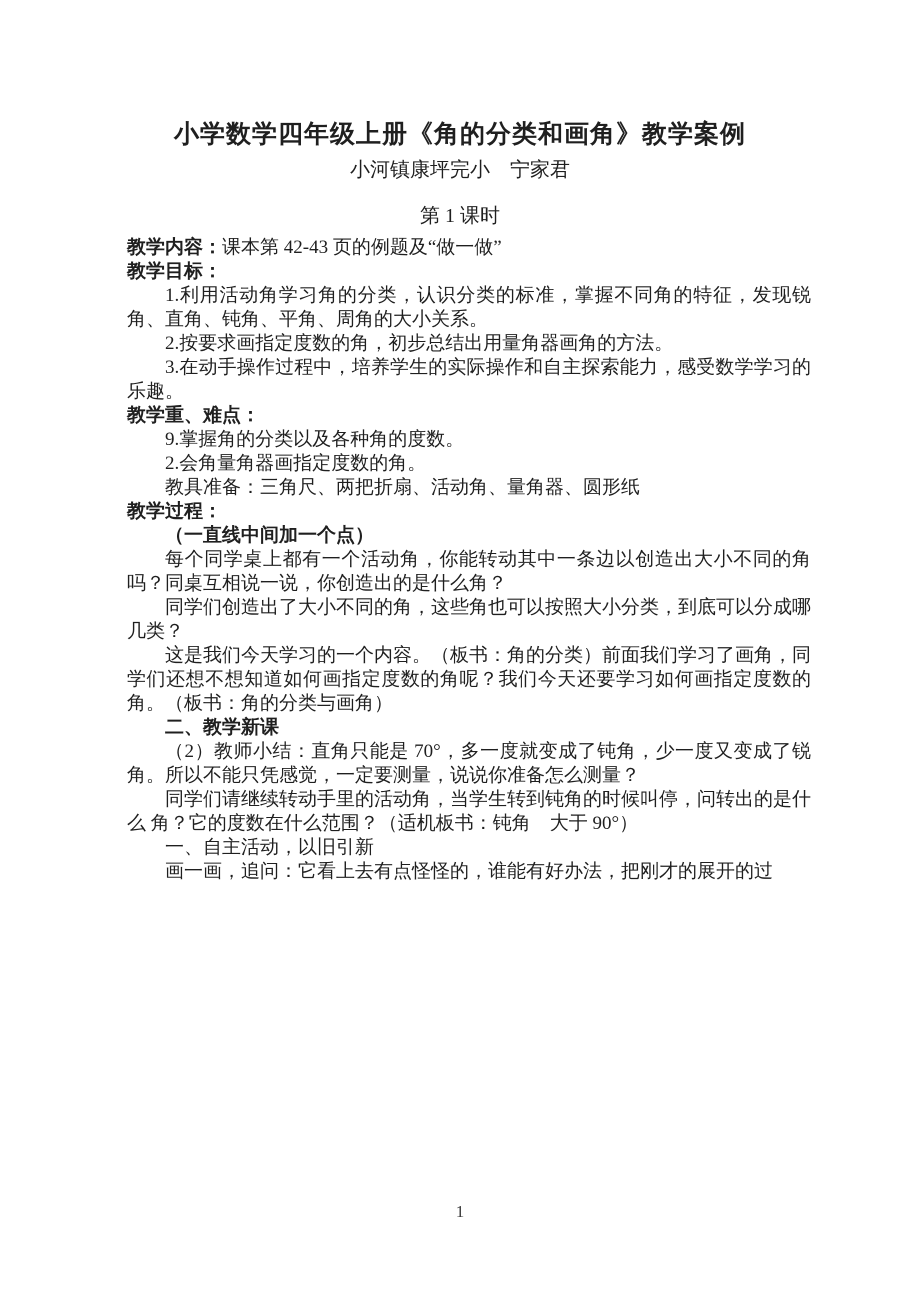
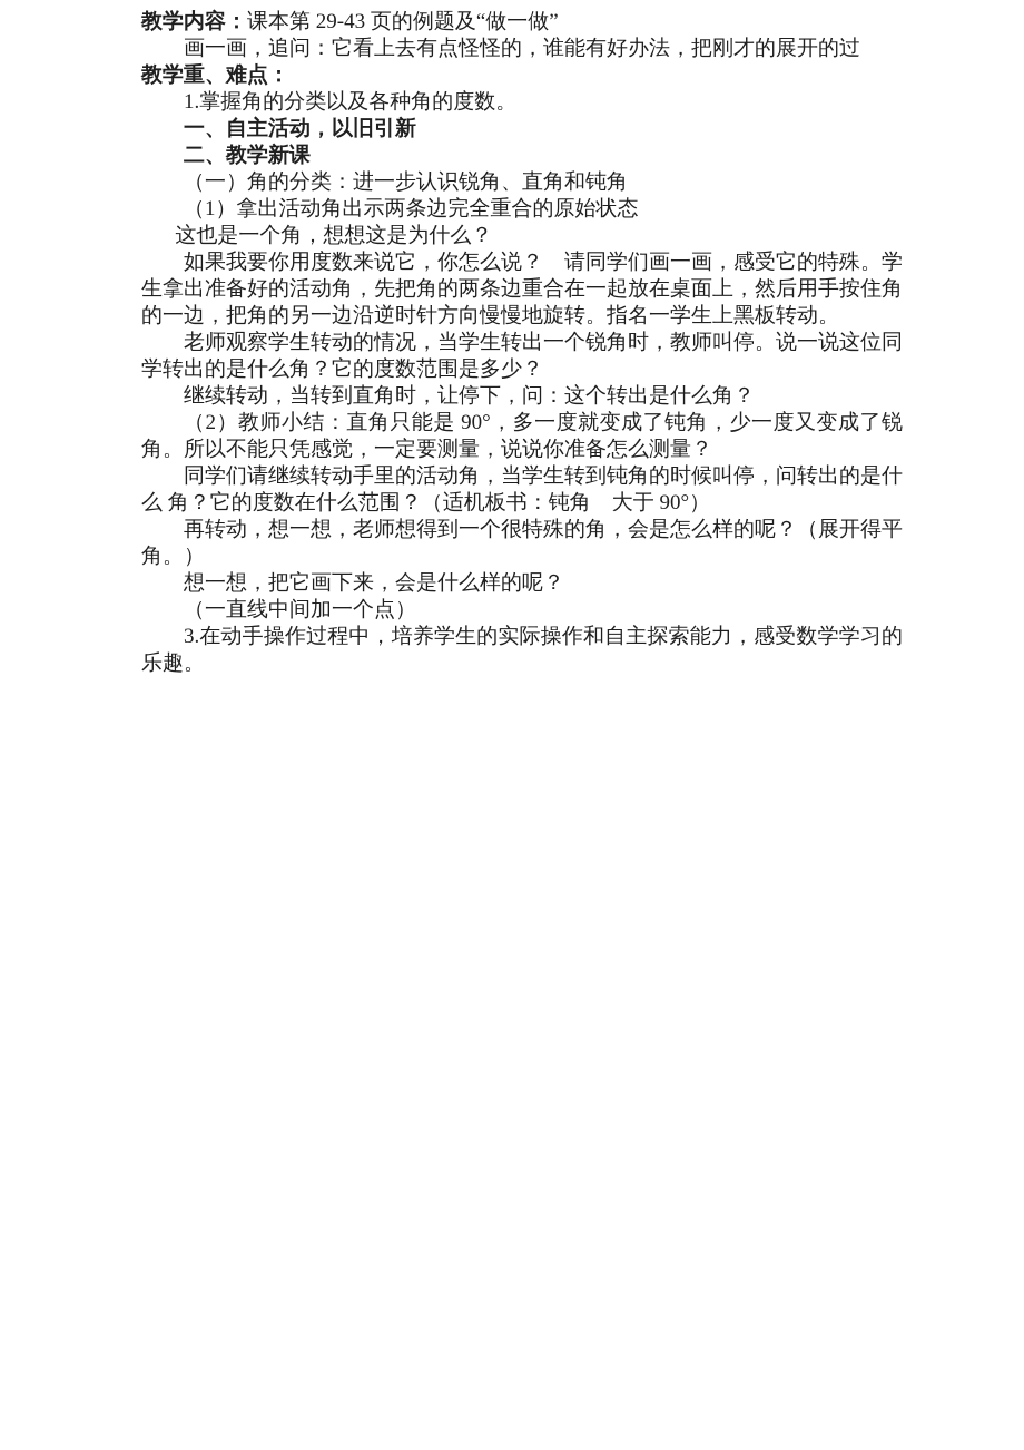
- 小学数学四年级上册《角的分类和画角》教学案例
- 小河镇康坪完小 宁家君
- 第 1 课时
- 教学内容：课本第 42-43 页的例题及“做一做”
+ 教学内容：课本第 29-43 页的例题及“做一做”
- 教学目标：
- 1.利用活动角学习角的分类，认识分类的标准，掌握不同角的特征，发现锐角、直角、钝角、平角、周角的大小关系。
- 2.按要求画指定度数的角，初步总结出用量角器画角的方法。
- 3.在动手操作过程中，培养学生的实际操作和自主探索能力，感受数学学习的乐趣。
+ 画一画，追问：它看上去有点怪怪的，谁能有好办法，把刚才的展开的过
  教学重、难点：
- 9.掌握角的分类以及各种角的度数。
+ 1.掌握角的分类以及各种角的度数。
- 2.会角量角器画指定度数的角。
- 教具准备：三角尺、两把折扇、活动角、量角器、圆形纸
- 教学过程：
- （一直线中间加一个点）
+ 一、自主活动，以旧引新
- 每个同学桌上都有一个活动角，你能转动其中一条边以创造出大小不同的角吗？同桌互相说一说，你创造出的是什么角？
- 同学们创造出了大小不同的角，这些角也可以按照大小分类，到底可以分成哪几类？
- 这是我们今天学习的一个内容。（板书：角的分类）前面我们学习了画角，同学们还想不想知道如何画指定度数的角呢？我们今天还要学习如何画指定度数的角。（板书：角的分类与画角）
  二、教学新课
+ （一）角的分类：进一步认识锐角、直角和钝角
+ （1）拿出活动角出示两条边完全重合的原始状态
+ 这也是一个角，想想这是为什么？
+ 如果我要你用度数来说它，你怎么说？ 请同学们画一画，感受它的特殊。学生拿出准备好的活动角，先把角的两条边重合在一起放在桌面上，然后用手按住角的一边，把角的另一边沿逆时针方向慢慢地旋转。指名一学生上黑板转动。
+ 老师观察学生转动的情况，当学生转出一个锐角时，教师叫停。说一说这位同学转出的是什么角？它的度数范围是多少？
+ 继续转动，当转到直角时，让停下，问：这个转出是什么角？
- （2）教师小结：直角只能是 70°，多一度就变成了钝角，少一度又变成了锐角。所以不能只凭感觉，一定要测量，说说你准备怎么测量？
+ （2）教师小结：直角只能是 90°，多一度就变成了钝角，少一度又变成了锐角。所以不能只凭感觉，一定要测量，说说你准备怎么测量？
  同学们请继续转动手里的活动角，当学生转到钝角的时候叫停，问转出的是什么 角？它的度数在什么范围？（适机板书：钝角 大于 90°）
+ 再转动，想一想，老师想得到一个很特殊的角，会是怎么样的呢？（展开得平角。）
+ 想一想，把它画下来，会是什么样的呢？
- 一、自主活动，以旧引新
+ （一直线中间加一个点）
- 画一画，追问：它看上去有点怪怪的，谁能有好办法，把刚才的展开的过
+ 3.在动手操作过程中，培养学生的实际操作和自主探索能力，感受数学学习的乐趣。
- 1
